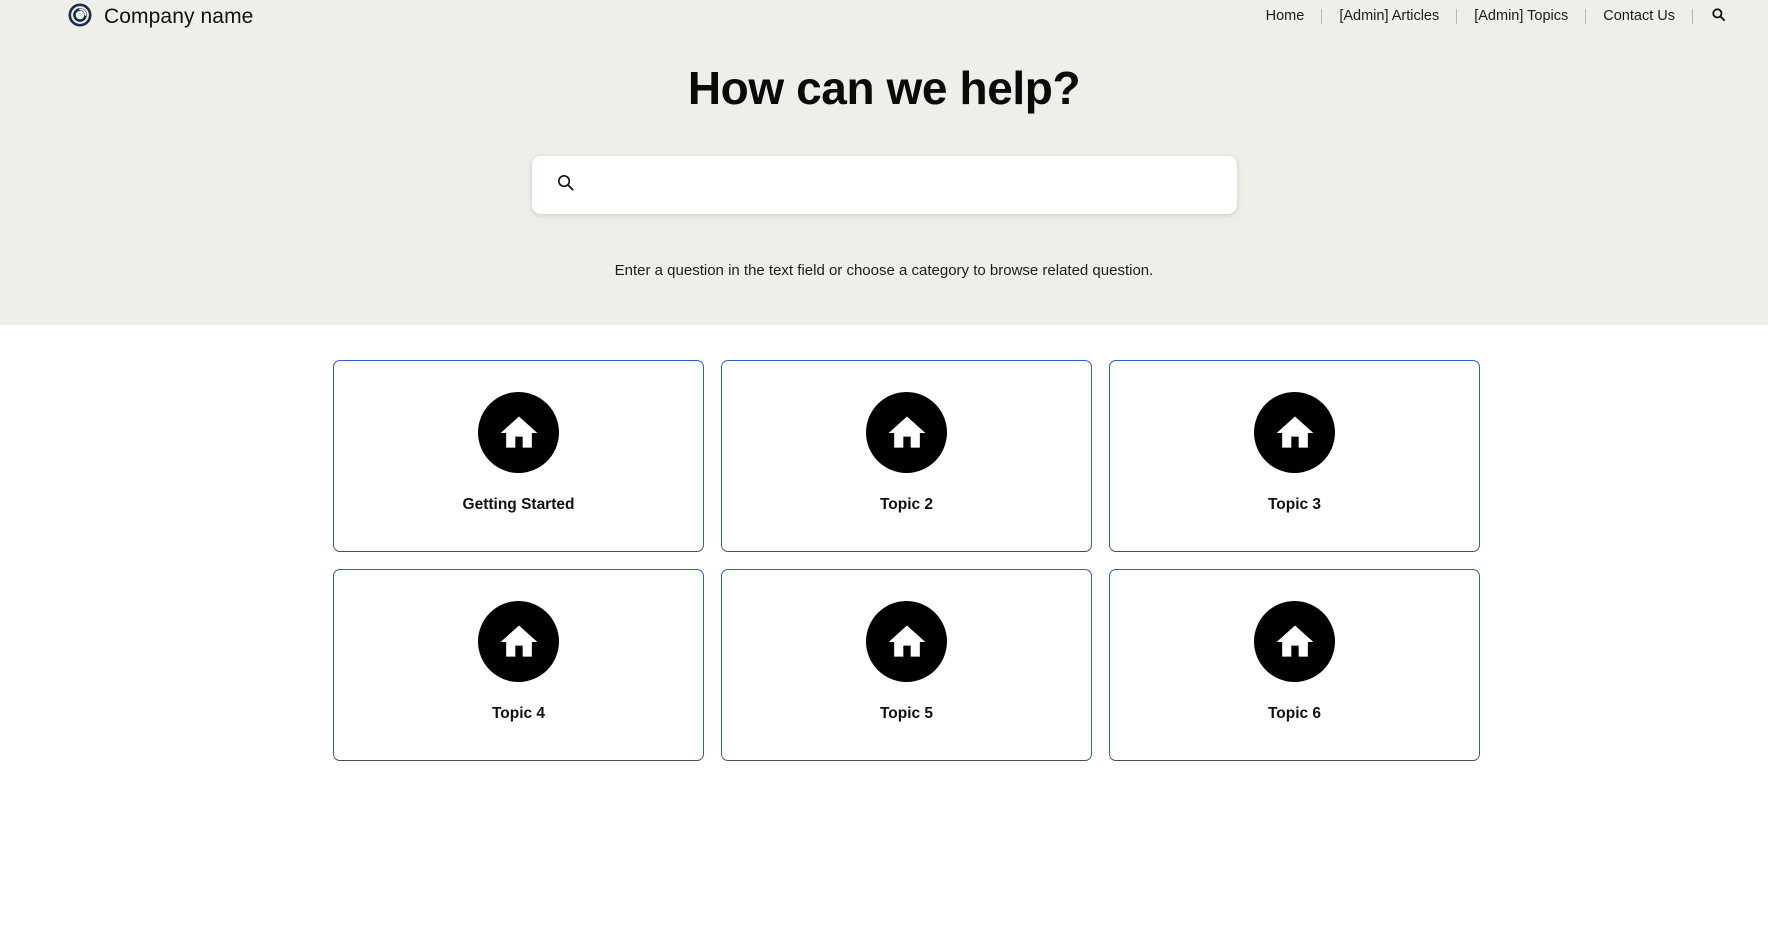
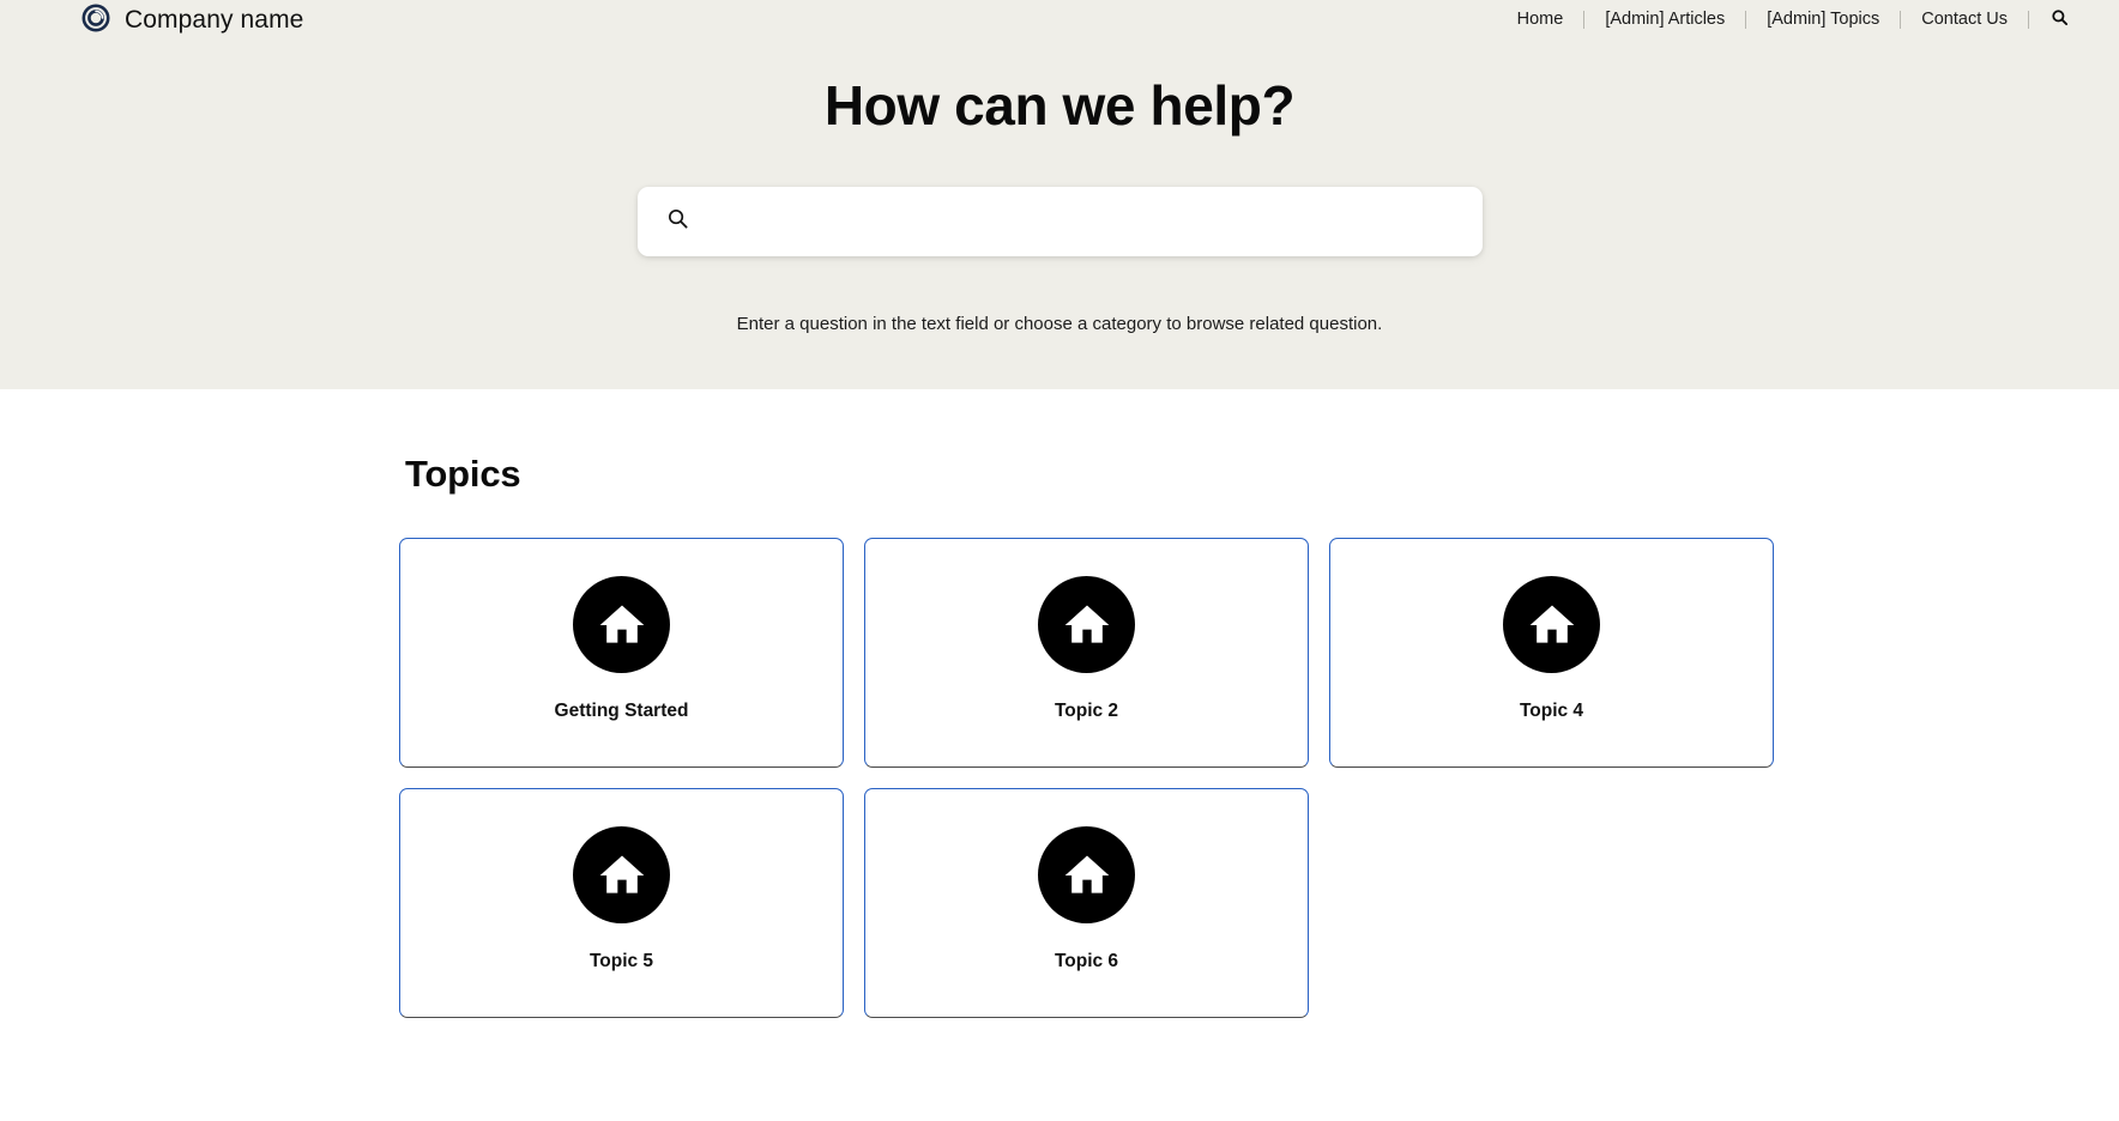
  Company name
  Home
  [Admin] Articles
  [Admin] Topics
  Contact Us
  How can we help?
  Enter a question in the text field or choose a category to browse related question.
+ Topics
  Getting Started
  Topic 2
- Topic 3
  Topic 4
  Topic 5
  Topic 6
